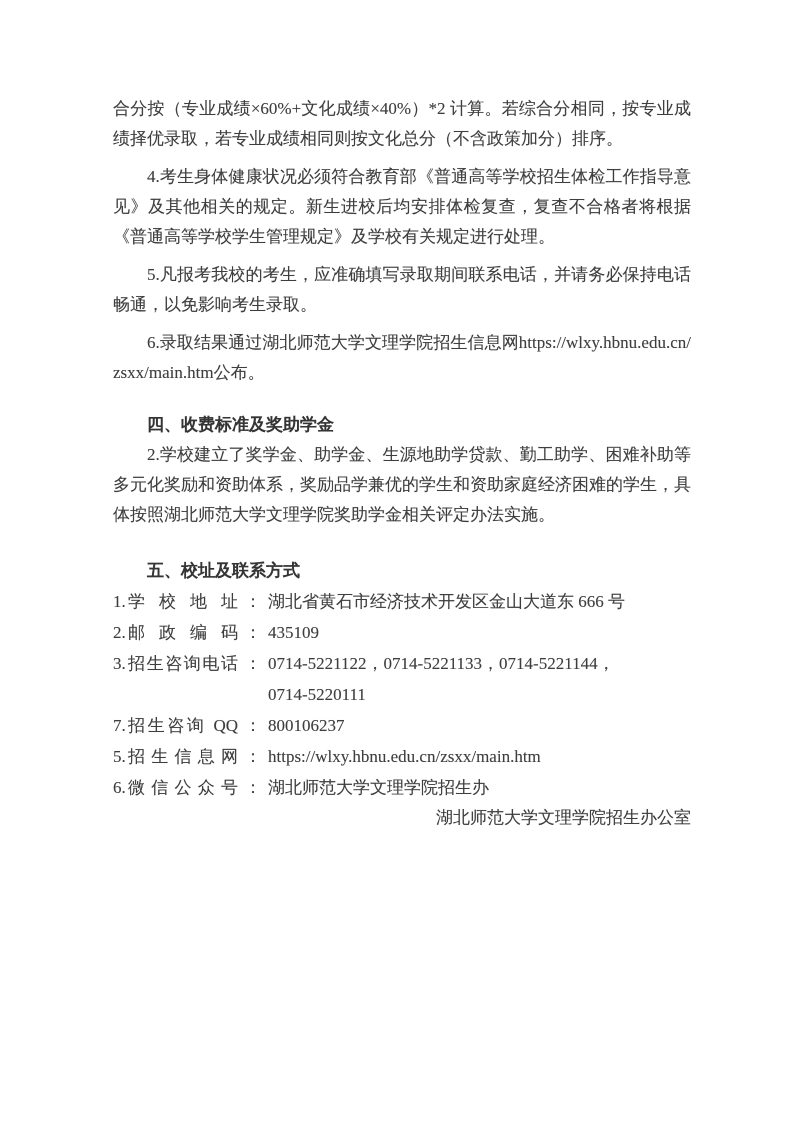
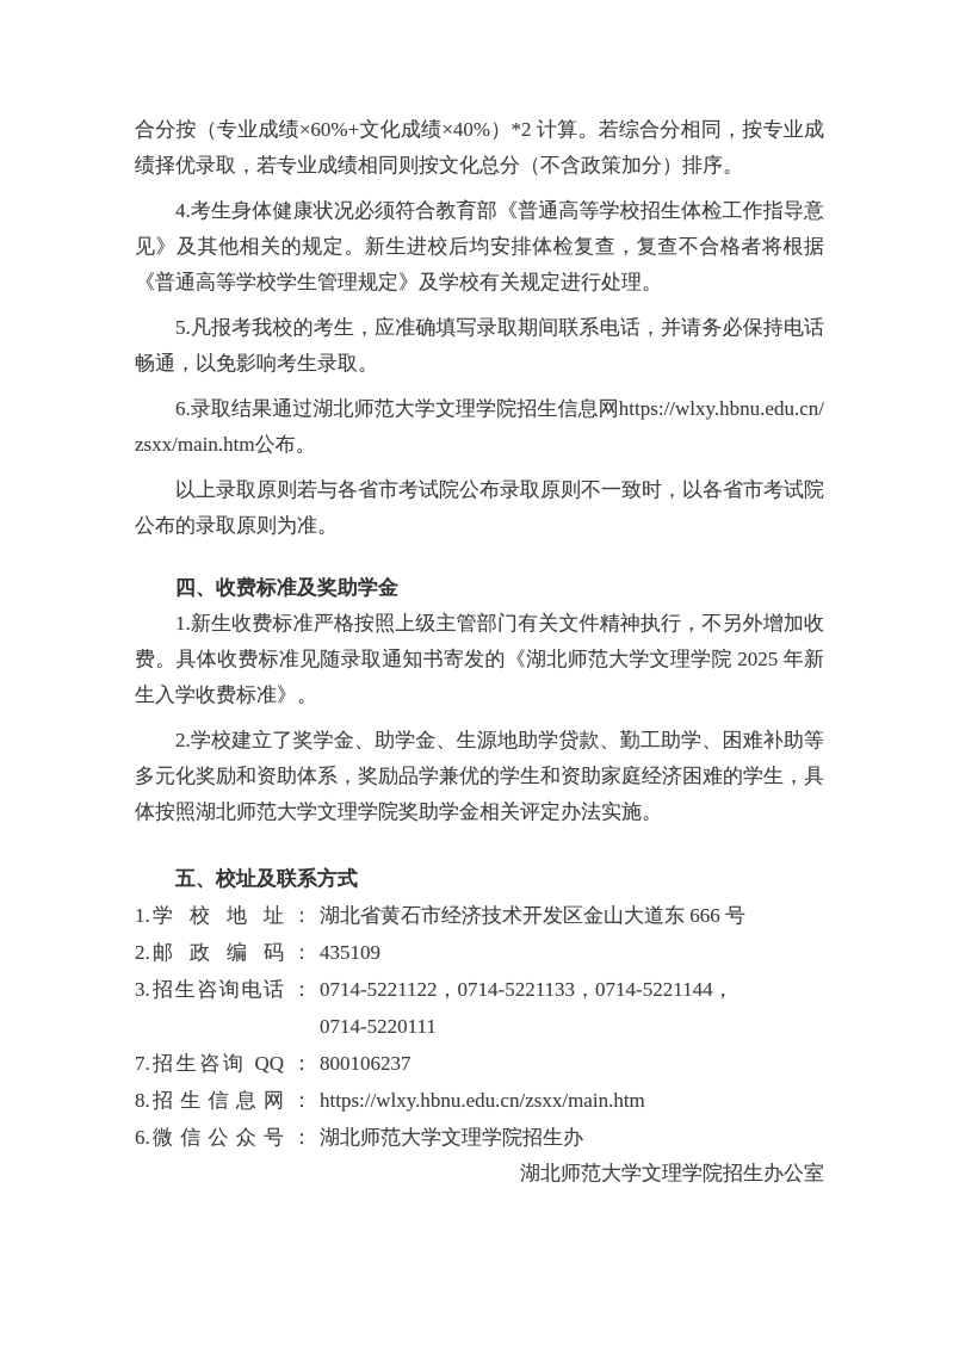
  合分按（专业成绩×60%+文化成绩×40%）*2 计算。若综合分相同，按专业成绩择优录取，若专业成绩相同则按文化总分（不含政策加分）排序。
  4.考生身体健康状况必须符合教育部《普通高等学校招生体检工作指导意见》及其他相关的规定。新生进校后均安排体检复查，复查不合格者将根据《普通高等学校学生管理规定》及学校有关规定进行处理。
  5.凡报考我校的考生，应准确填写录取期间联系电话，并请务必保持电话畅通，以免影响考生录取。
  6.录取结果通过湖北师范大学文理学院招生信息网https://wlxy.hbnu.edu.cn/zsxx/main.htm公布。
+ 以上录取原则若与各省市考试院公布录取原则不一致时，以各省市考试院公布的录取原则为准。
  四、收费标准及奖助学金
+ 1.新生收费标准严格按照上级主管部门有关文件精神执行，不另外增加收费。具体收费标准见随录取通知书寄发的《湖北师范大学文理学院 2025 年新生入学收费标准》。
  2.学校建立了奖学金、助学金、生源地助学贷款、勤工助学、困难补助等多元化奖励和资助体系，奖励品学兼优的学生和资助家庭经济困难的学生，具体按照湖北师范大学文理学院奖助学金相关评定办法实施。
  五、校址及联系方式
  1.
  学校地址
  ：
  湖北省黄石市经济技术开发区金山大道东 666 号
  2.
  邮政编码
  ：
  435109
  3.
  招生咨询电话
  ：
  0714-5221122，0714-5221133，0714-5221144，
  0714-5220111
  7.
  招生咨询 QQ
  ：
  800106237
- 5.
+ 8.
  招生信息网
  ：
  https://wlxy.hbnu.edu.cn/zsxx/main.htm
  6.
  微信公众号
  ：
  湖北师范大学文理学院招生办
  湖北师范大学文理学院招生办公室
